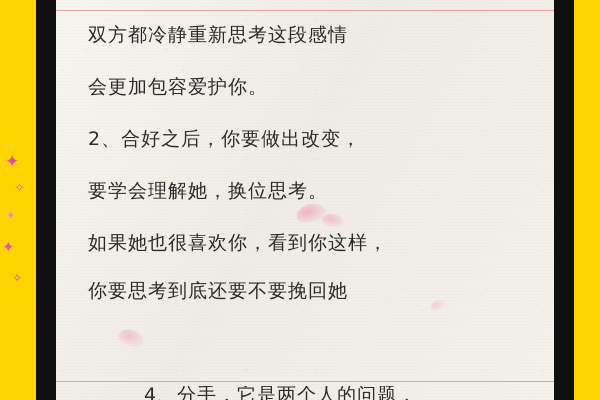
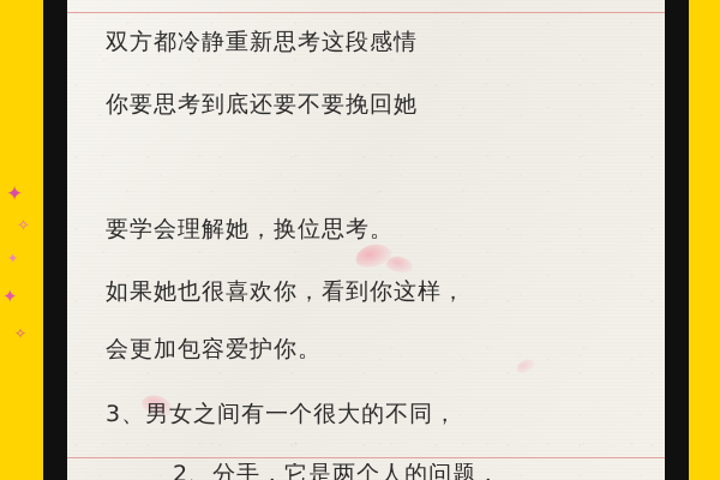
  双方都冷静重新思考这段感情
- 会更加包容爱护你。
+ 你要思考到底还要不要挽回她
- 2、合好之后，你要做出改变，
  要学会理解她，换位思考。
  如果她也很喜欢你，看到你这样，
- 你要思考到底还要不要挽回她
+ 会更加包容爱护你。
+ 3、男女之间有一个很大的不同，
- 4、分手，它是两个人的问题，
+ 2、分手，它是两个人的问题，
  ✦
  ✧
  ✦
  ✦
  ✧
